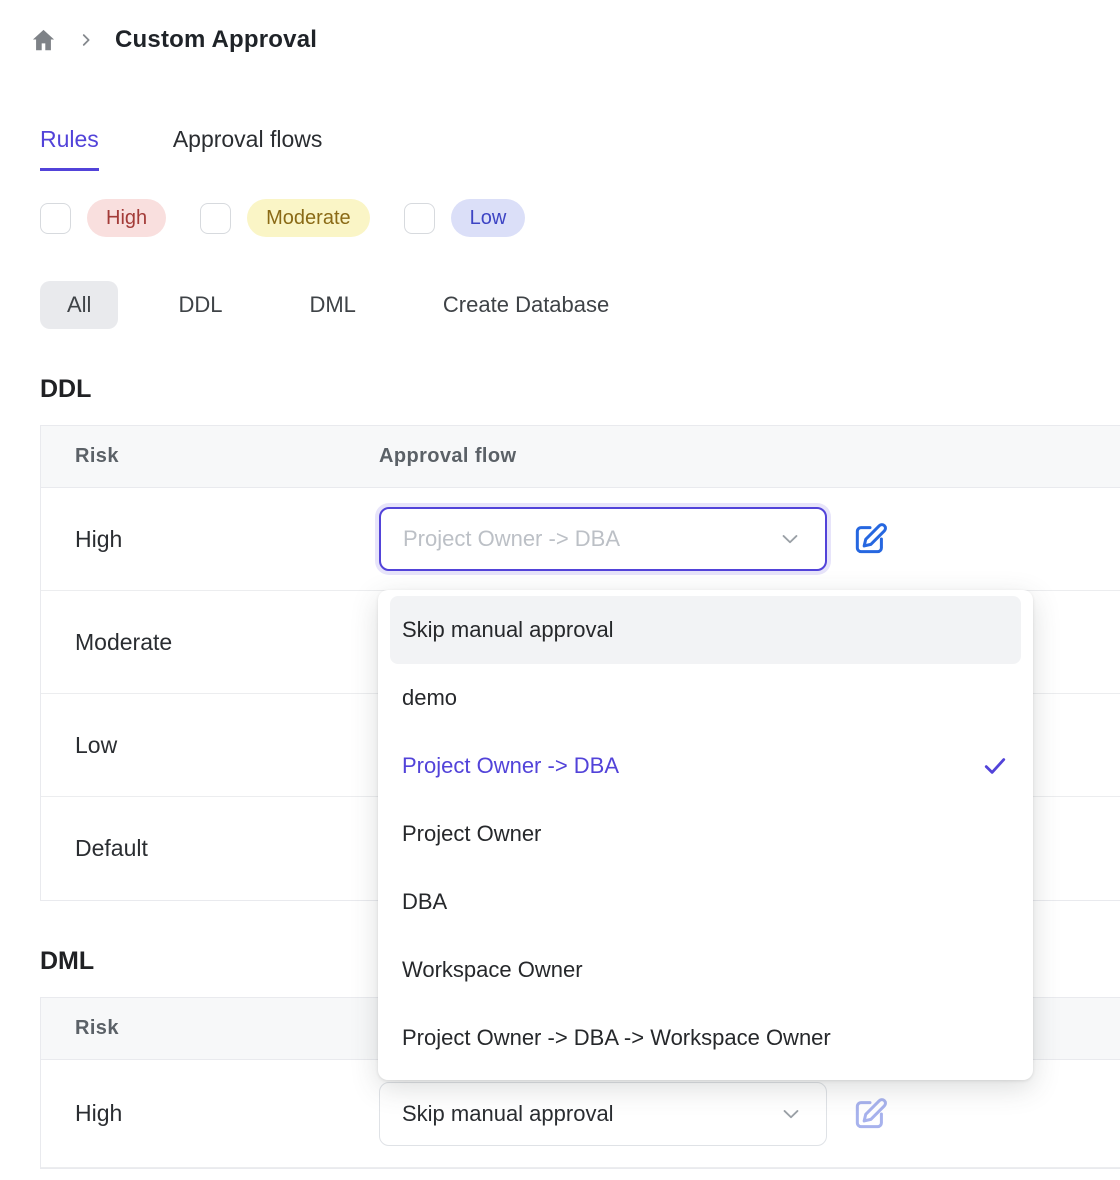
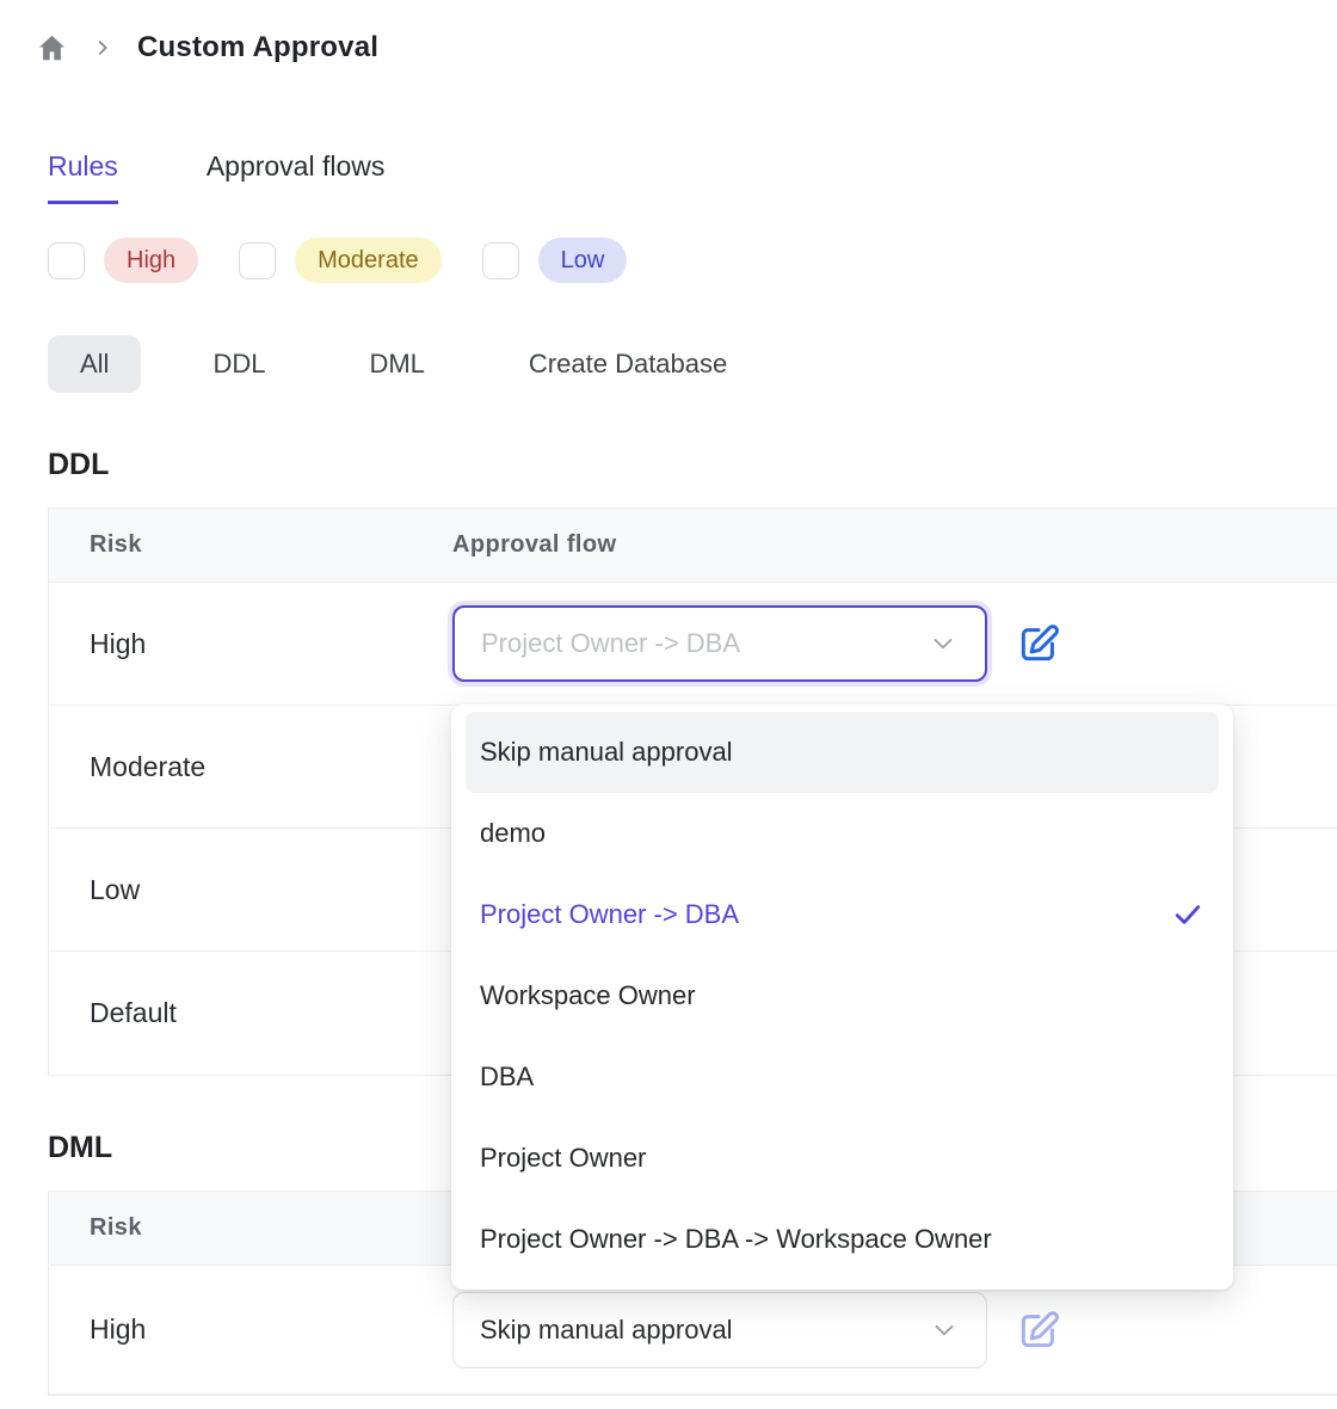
  Custom Approval
  Rules
  Approval flows
  High
  Moderate
  Low
  All
  DDL
  DML
  Create Database
  DDL
  Risk
  Approval flow
  High
  Project Owner -> DBA
  Moderate
  Low
  Default
  DML
  Risk
  High
  Skip manual approval
  Skip manual approval
  demo
  Project Owner -> DBA
- Project Owner
+ Workspace Owner
  DBA
- Workspace Owner
+ Project Owner
  Project Owner -> DBA -> Workspace Owner
